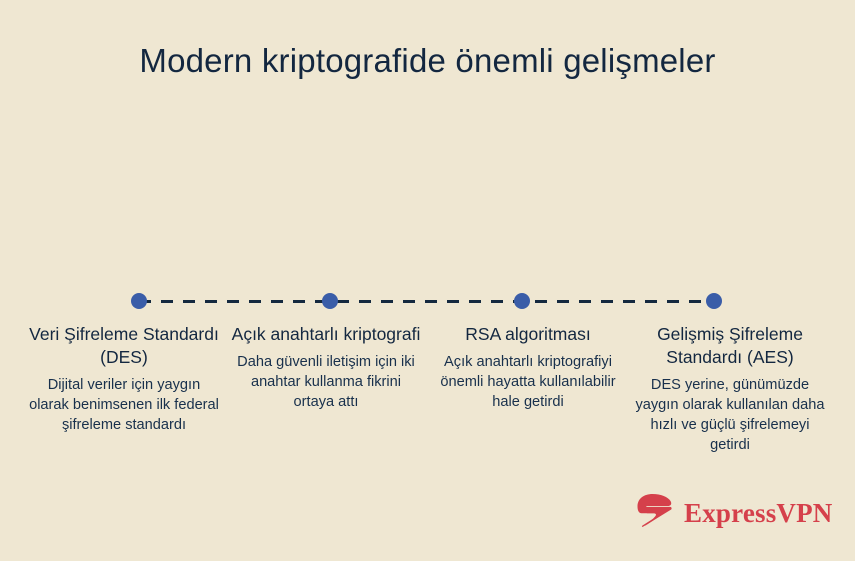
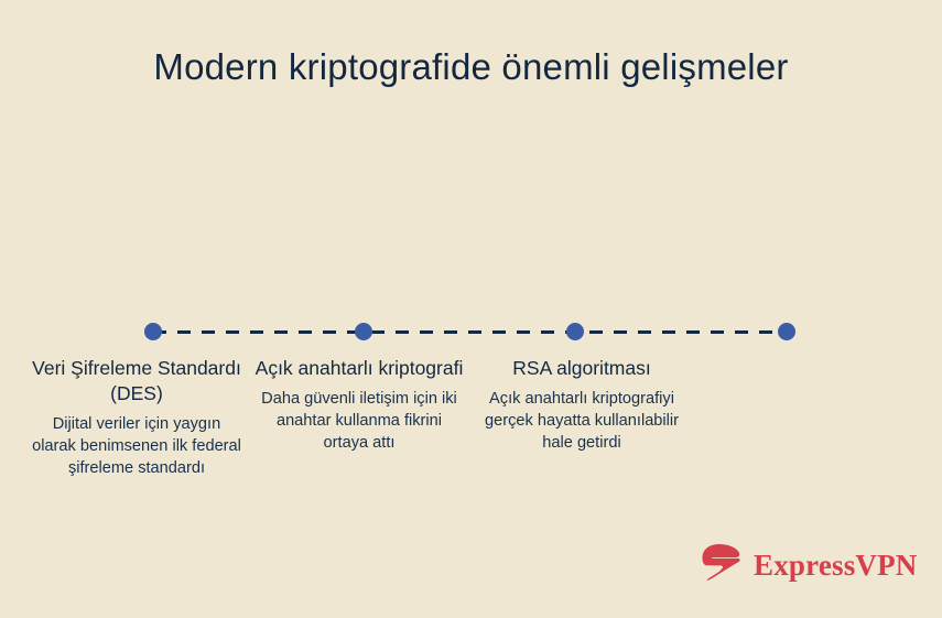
  Modern kriptografide önemli gelişmeler
  Veri Şifreleme Standardı (DES)
  Dijital veriler için yaygın olarak benimsenen ilk federal şifreleme standardı
  Açık anahtarlı kriptografi
  Daha güvenli iletişim için iki anahtar kullanma fikrini ortaya attı
  RSA algoritması
- Açık anahtarlı kriptografiyi önemli hayatta kullanılabilir hale getirdi
+ Açık anahtarlı kriptografiyi gerçek hayatta kullanılabilir hale getirdi
- Gelişmiş Şifreleme Standardı (AES)
- DES yerine, günümüzde yaygın olarak kullanılan daha hızlı ve güçlü şifrelemeyi getirdi
  ExpressVPN
